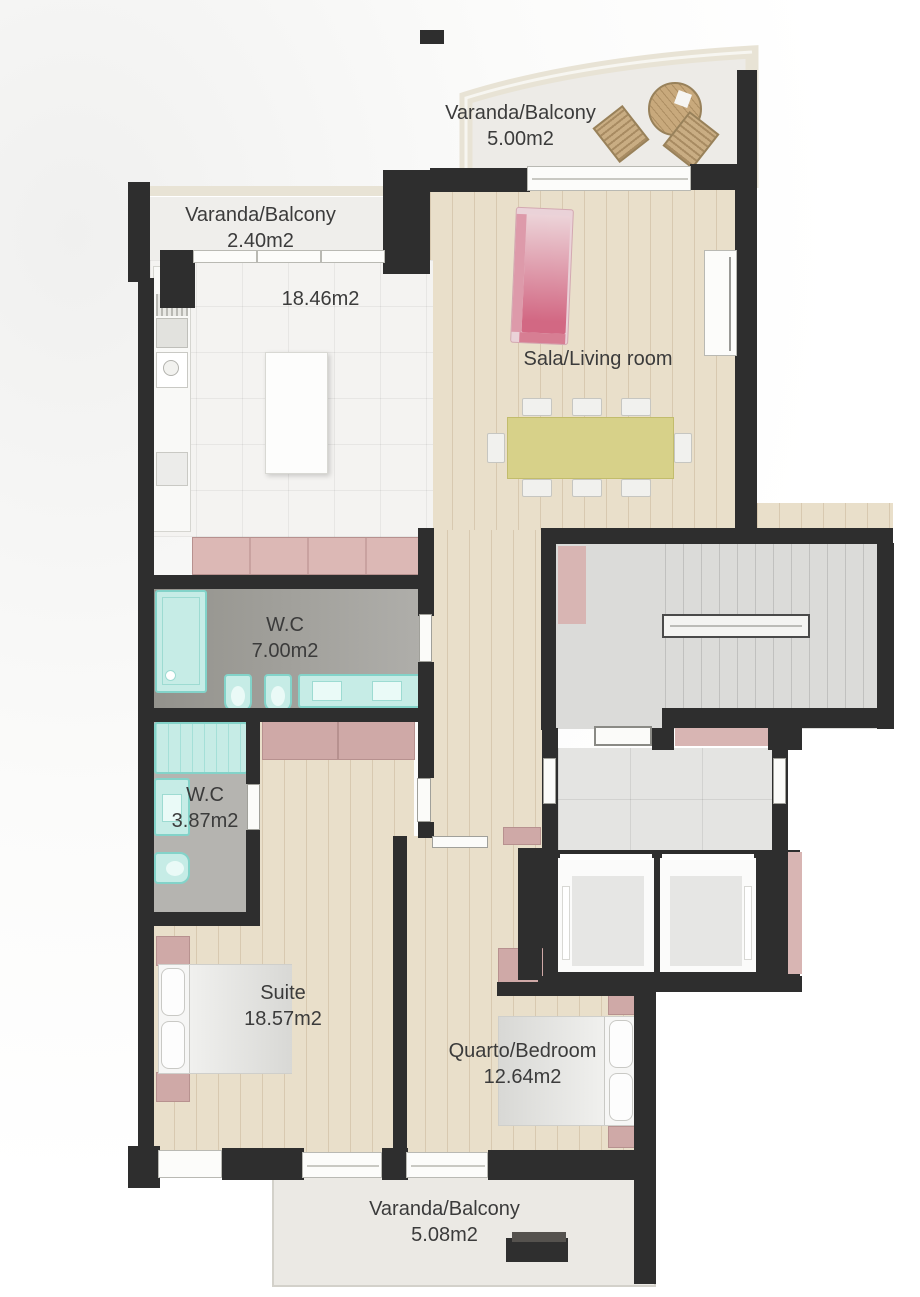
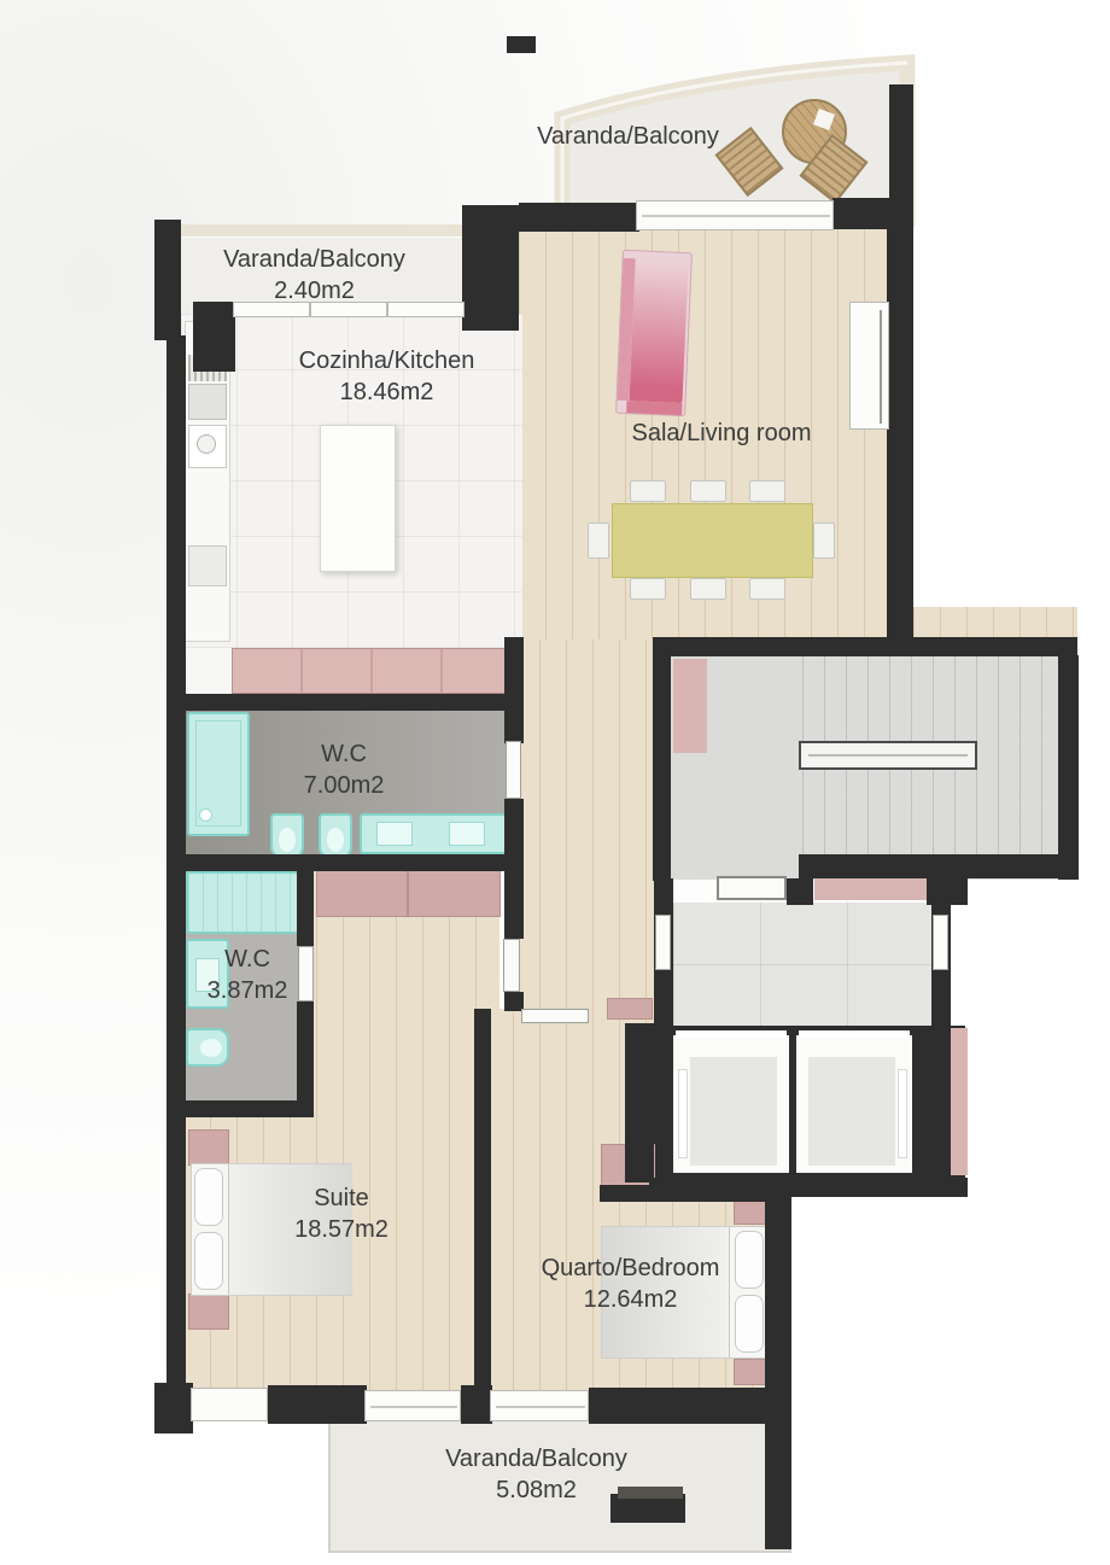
  Varanda/Balcony
- 5.00m2
  Varanda/Balcony
  2.40m2
+ Cozinha/Kitchen
  18.46m2
  Sala/Living room
  W.C
  7.00m2
  W.C
  3.87m2
  Suite
  18.57m2
  Quarto/Bedroom
  12.64m2
  Varanda/Balcony
  5.08m2
